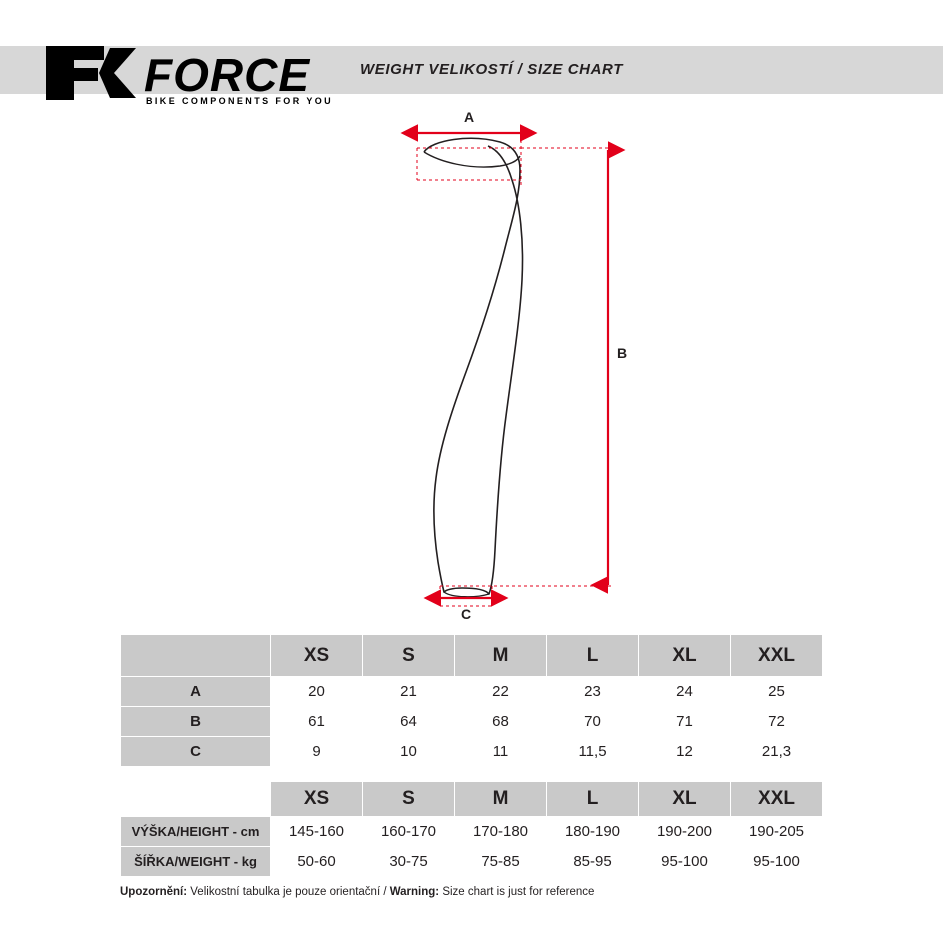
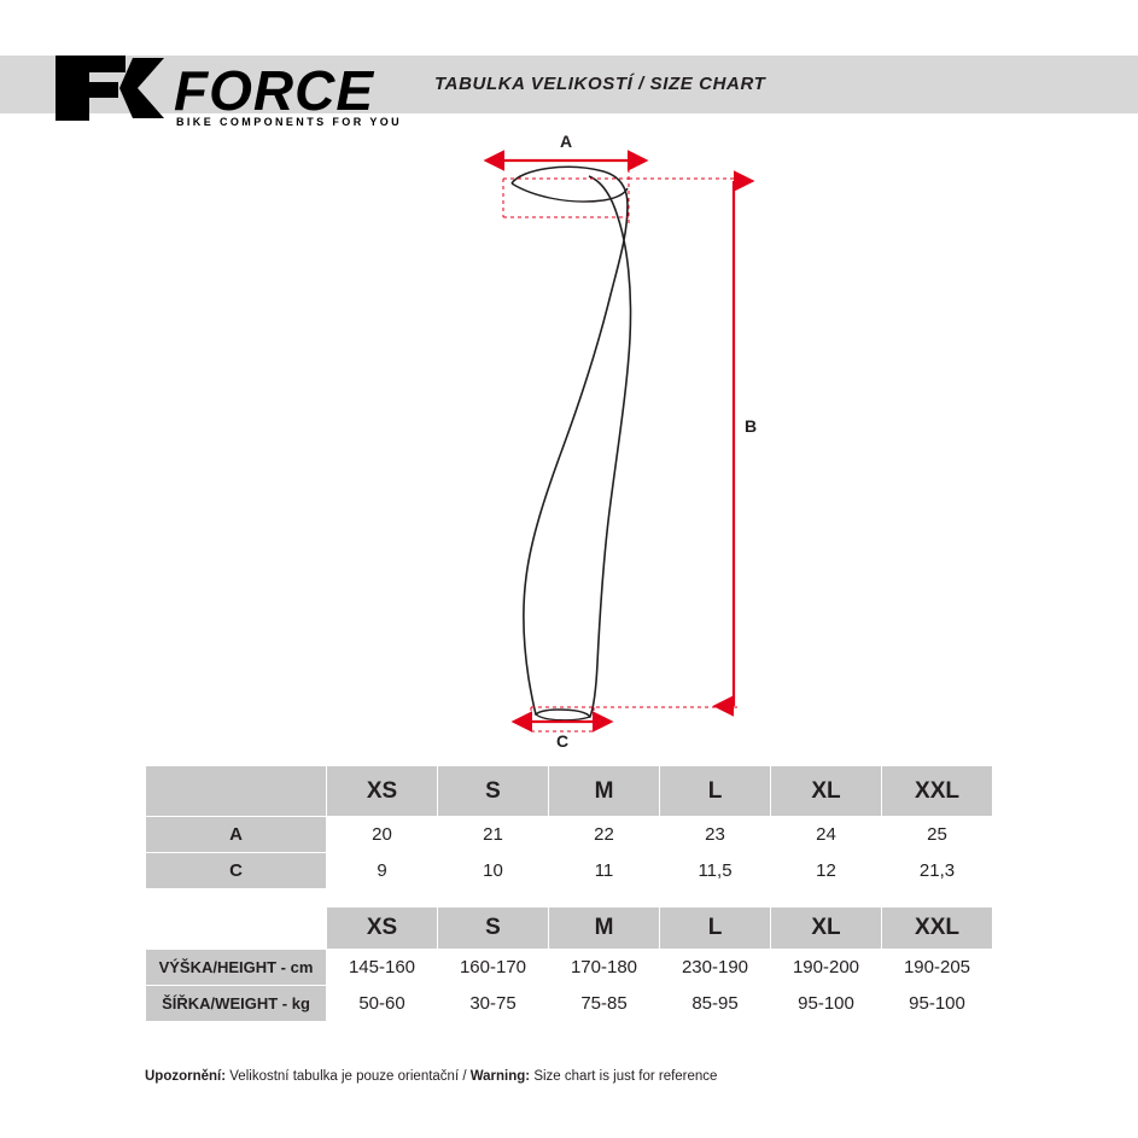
- WEIGHT VELIKOSTÍ / SIZE CHART
+ TABULKA VELIKOSTÍ / SIZE CHART
  FORCE
  BIKE COMPONENTS FOR YOU
  A
  B
  C
  	XS	S	M	L	XL	XXL
  A	20	21	22	23	24	25
- B	61	64	68	70	71	72
  C	9	10	11	11,5	12	21,3
  	XS	S	M	L	XL	XXL
- VÝŠKA/HEIGHT - cm	145-160	160-170	170-180	180-190	190-200	190-205
+ VÝŠKA/HEIGHT - cm	145-160	160-170	170-180	230-190	190-200	190-205
  ŠÍŘKA/WEIGHT - kg	50-60	30-75	75-85	85-95	95-100	95-100
  Upozornění: Velikostní tabulka je pouze orientační / Warning: Size chart is just for reference
